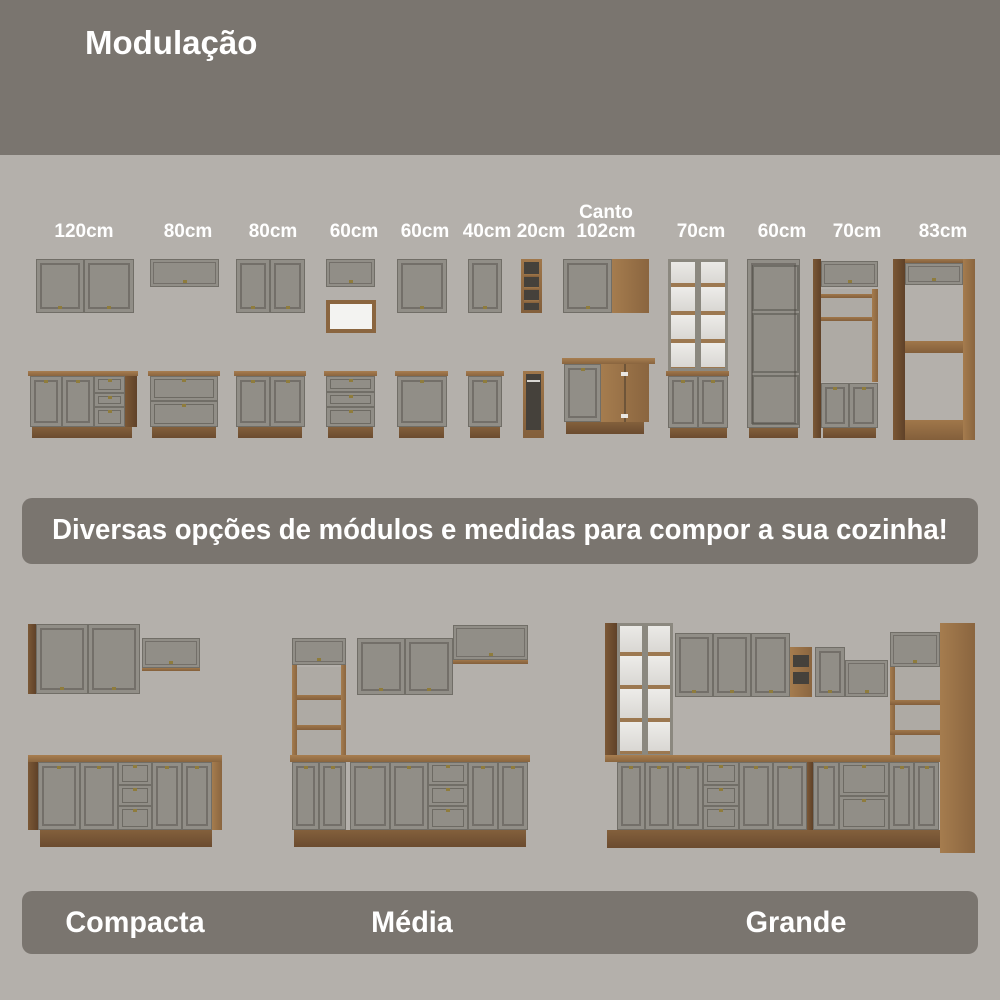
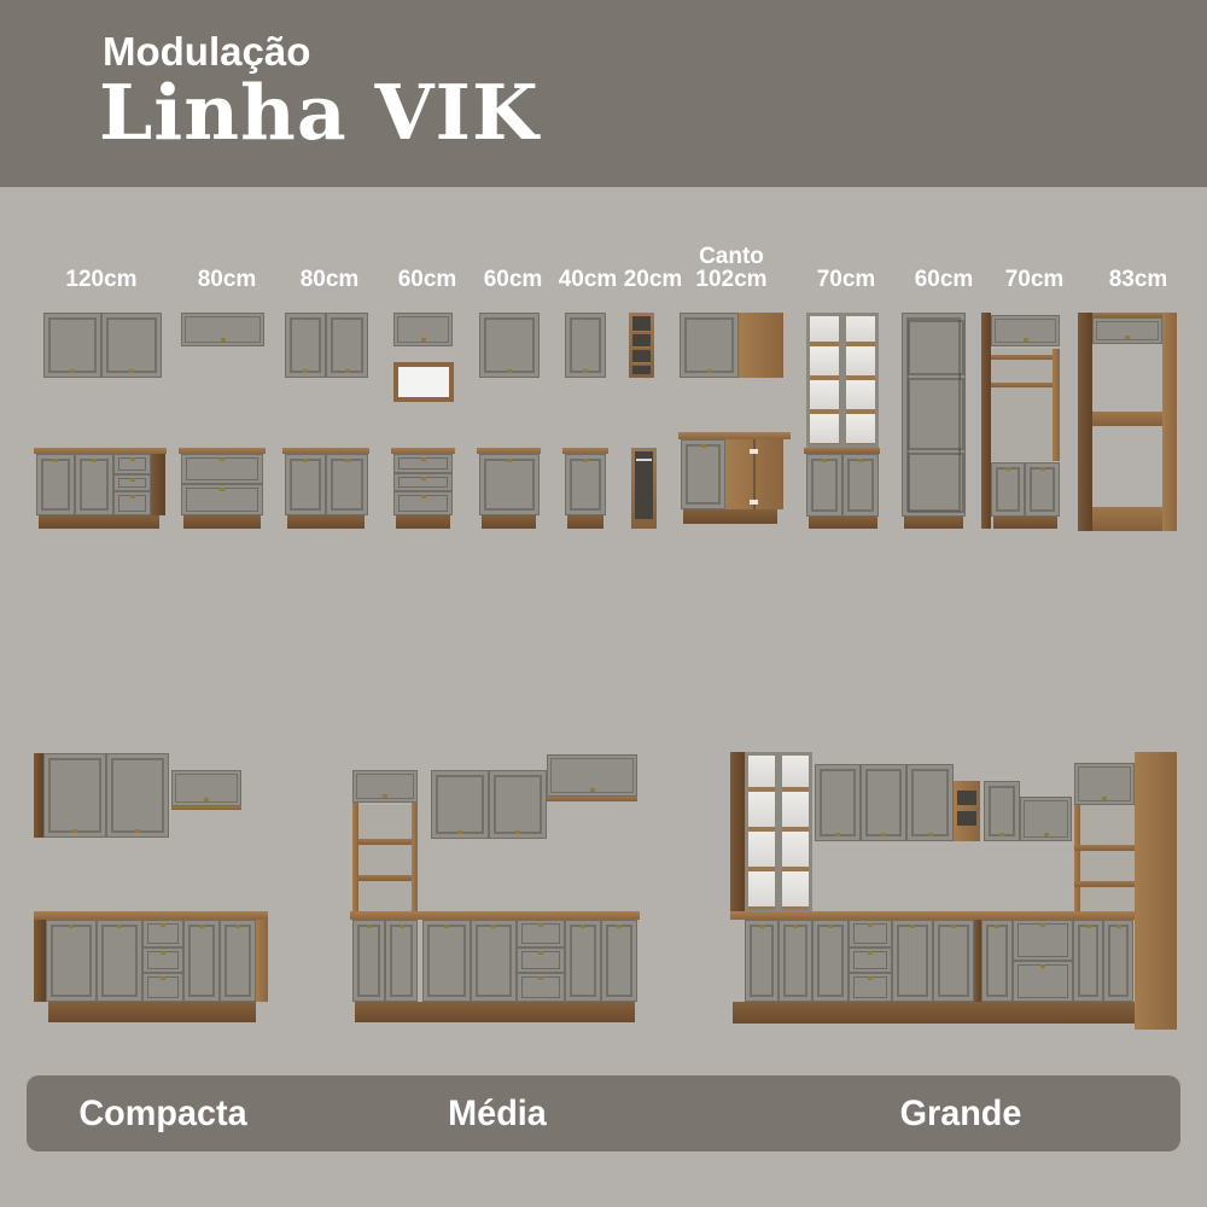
  Modulação
+ Linha VIK
  120cm
  80cm
  80cm
  60cm
  60cm
  40cm
  20cm
  Canto
  102cm
  70cm
  60cm
  70cm
  83cm
- Diversas opções de módulos e medidas para compor a sua cozinha!
  Compacta
  Média
  Grande
